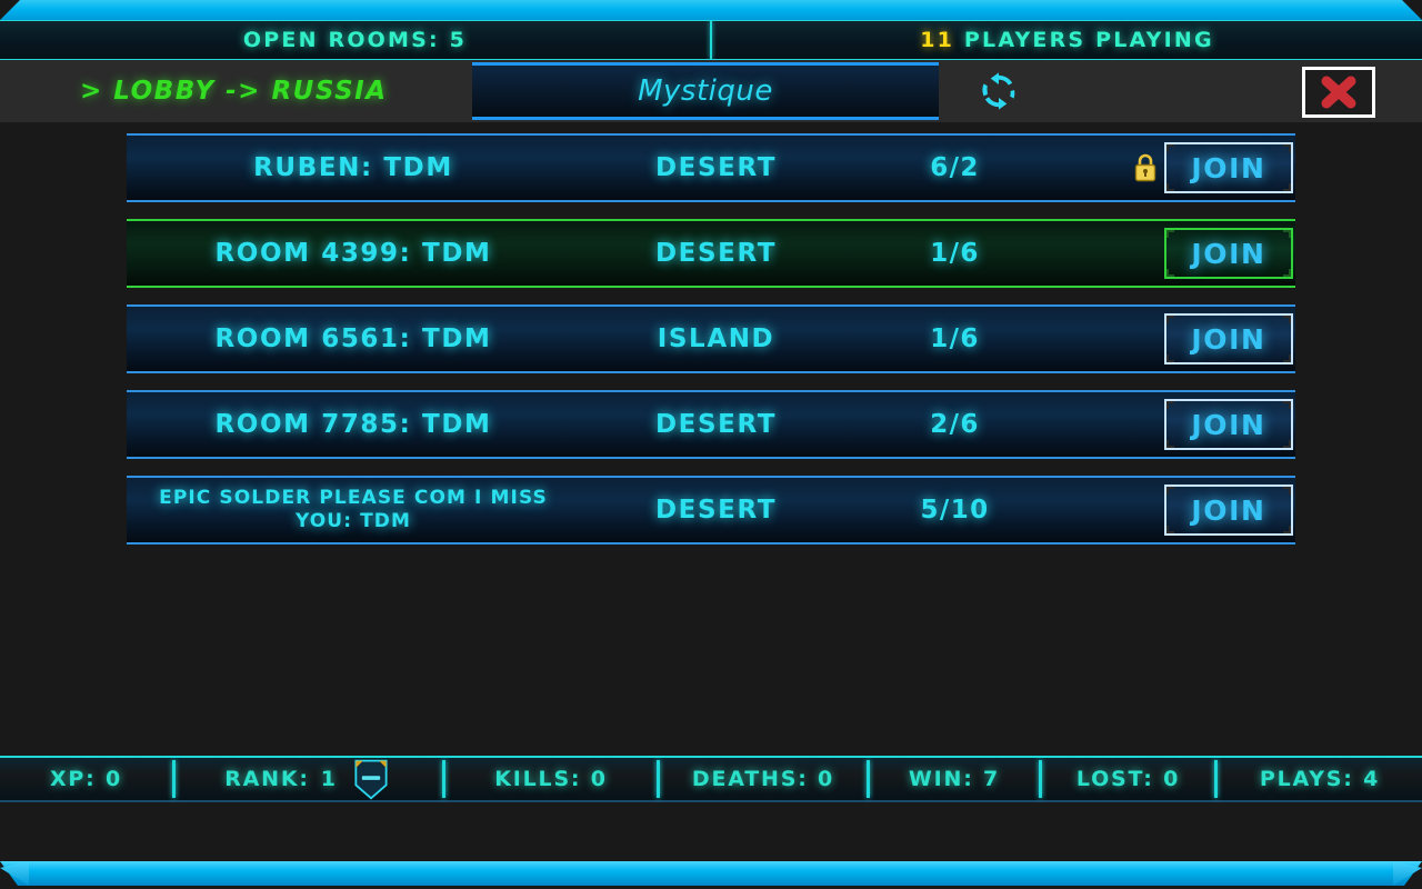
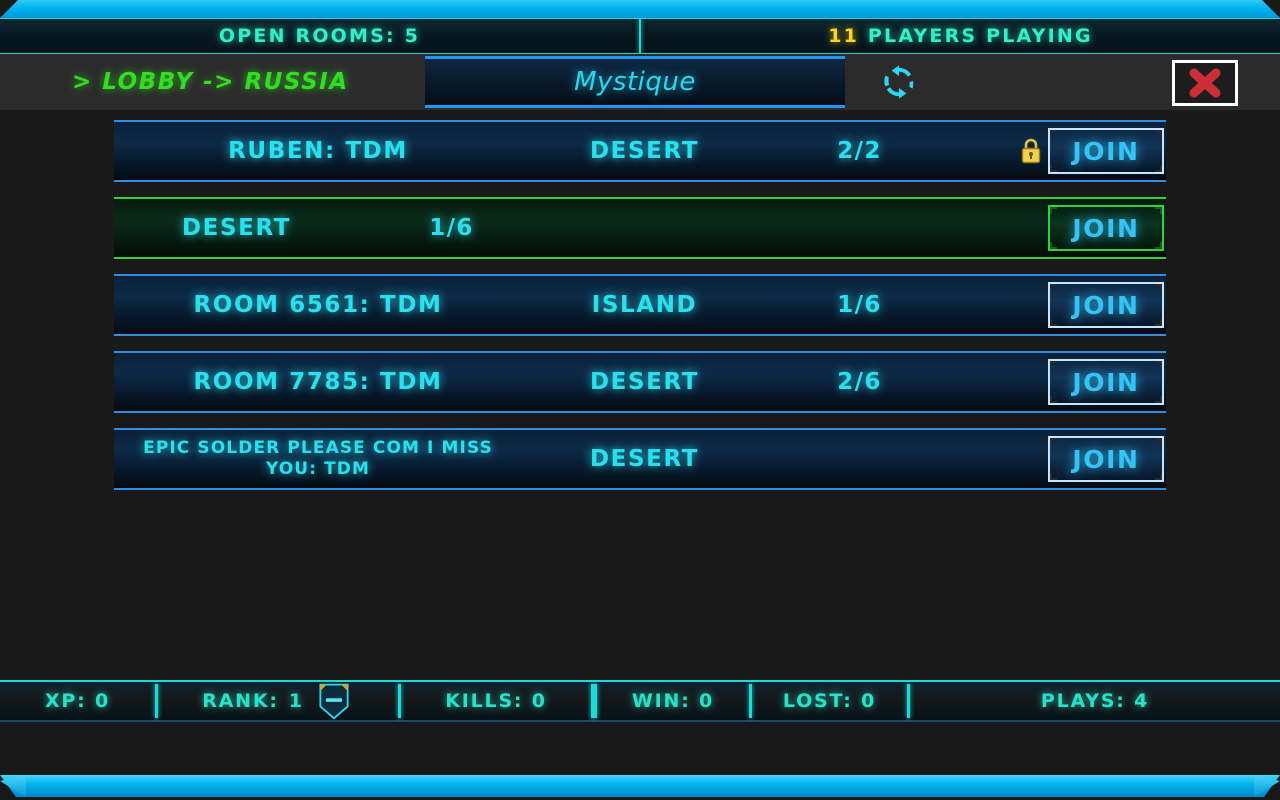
  OPEN ROOMS: 5
  11 PLAYERS PLAYING
  > LOBBY -> RUSSIA
  Mystique
  RUBEN: TDM
  DESERT
- 6/2
+ 2/2
  JOIN
- ROOM 4399: TDM
  DESERT
  1/6
  JOIN
  ROOM 6561: TDM
  ISLAND
  1/6
  JOIN
  ROOM 7785: TDM
  DESERT
  2/6
  JOIN
  EPIC SOLDER PLEASE COM I MISS YOU: TDM
  DESERT
- 5/10
  JOIN
  XP: 0
  RANK:
  1
  KILLS: 0
- DEATHS: 0
- WIN: 7
+ WIN: 0
  LOST: 0
  PLAYS: 4
